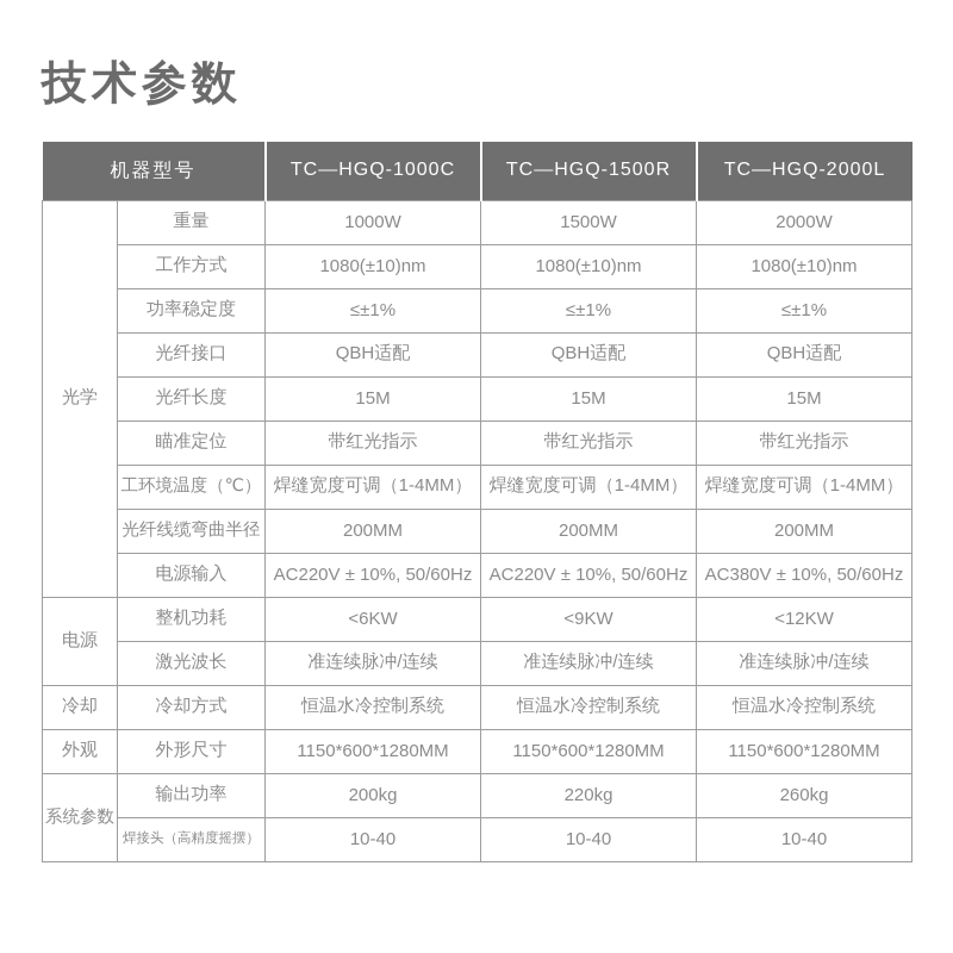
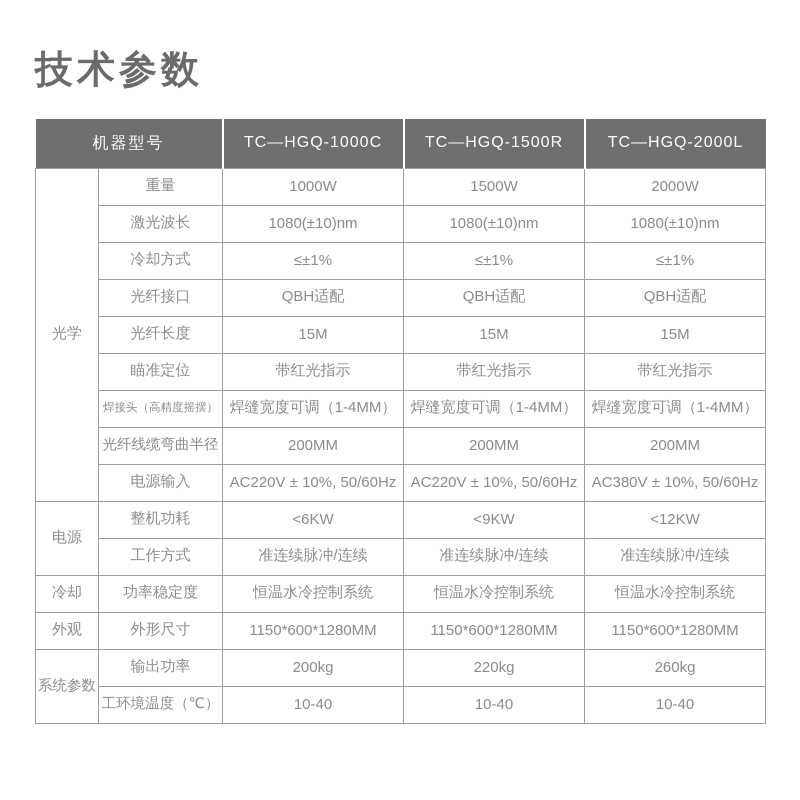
  技术参数
  机器型号	TC—HGQ-1000C	TC—HGQ-1500R	TC—HGQ-2000L
  光学	重量	1000W	1500W	2000W
- 工作方式	1080(±10)nm	1080(±10)nm	1080(±10)nm
+ 激光波长	1080(±10)nm	1080(±10)nm	1080(±10)nm
- 功率稳定度	≤±1%	≤±1%	≤±1%
+ 冷却方式	≤±1%	≤±1%	≤±1%
  光纤接口	QBH适配	QBH适配	QBH适配
  光纤长度	15M	15M	15M
  瞄准定位	带红光指示	带红光指示	带红光指示
- 工环境温度（℃）	焊缝宽度可调（1-4MM）	焊缝宽度可调（1-4MM）	焊缝宽度可调（1-4MM）
+ 焊接头（高精度摇摆）	焊缝宽度可调（1-4MM）	焊缝宽度可调（1-4MM）	焊缝宽度可调（1-4MM）
  光纤线缆弯曲半径	200MM	200MM	200MM
  电源输入	AC220V ± 10%, 50/60Hz	AC220V ± 10%, 50/60Hz	AC380V ± 10%, 50/60Hz
  电源	整机功耗	<6KW	<9KW	<12KW
- 激光波长	准连续脉冲/连续	准连续脉冲/连续	准连续脉冲/连续
+ 工作方式	准连续脉冲/连续	准连续脉冲/连续	准连续脉冲/连续
- 冷却	冷却方式	恒温水冷控制系统	恒温水冷控制系统	恒温水冷控制系统
+ 冷却	功率稳定度	恒温水冷控制系统	恒温水冷控制系统	恒温水冷控制系统
  外观	外形尺寸	1150*600*1280MM	1150*600*1280MM	1150*600*1280MM
  系统参数	输出功率	200kg	220kg	260kg
- 焊接头（高精度摇摆）	10-40	10-40	10-40
+ 工环境温度（℃）	10-40	10-40	10-40
